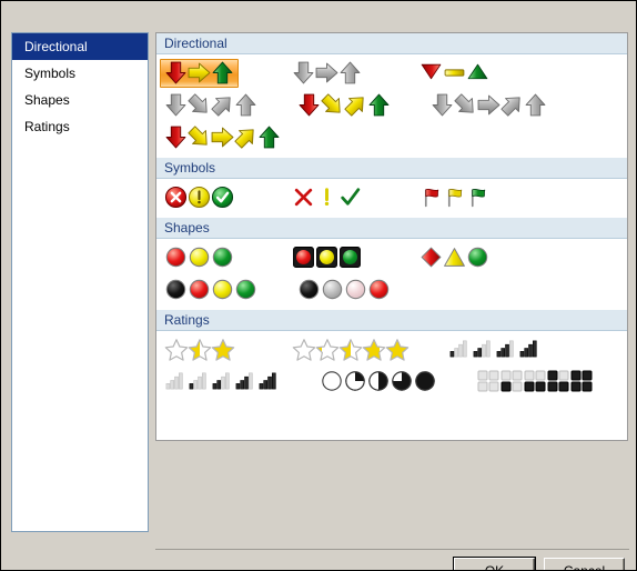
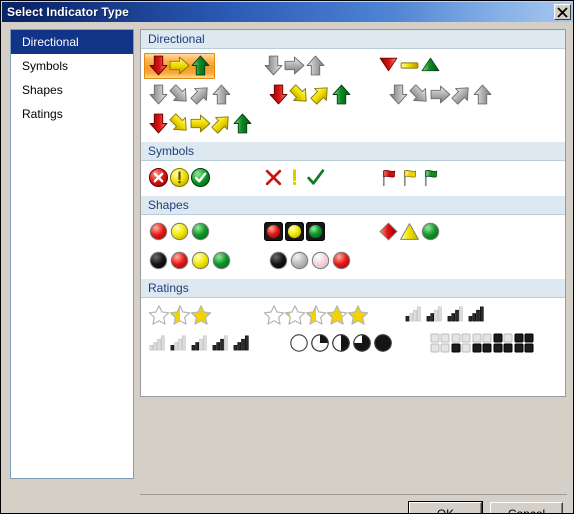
+ Select Indicator Type
  Directional
  Symbols
  Shapes
  Ratings
  Directional
  Symbols
  Shapes
  Ratings
